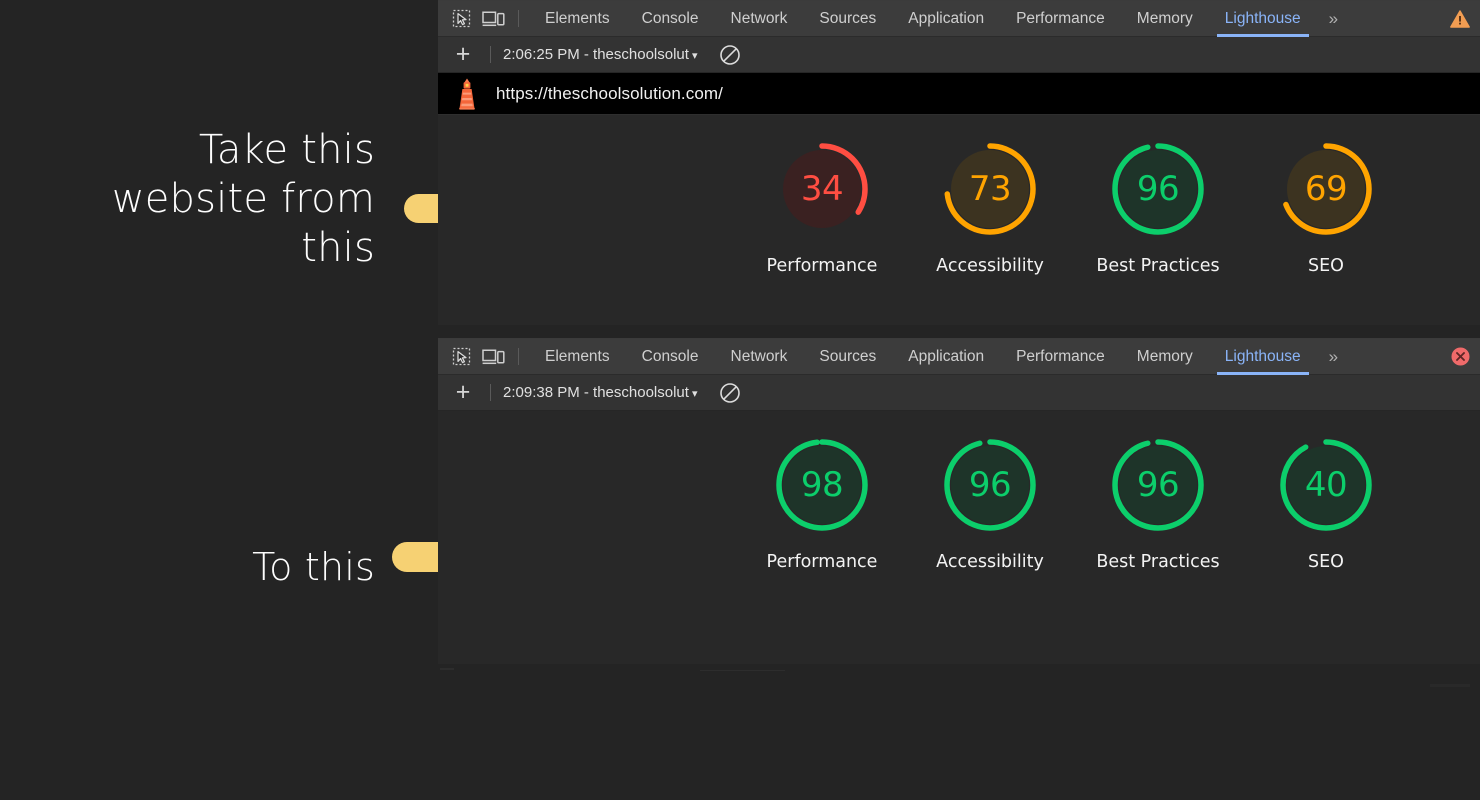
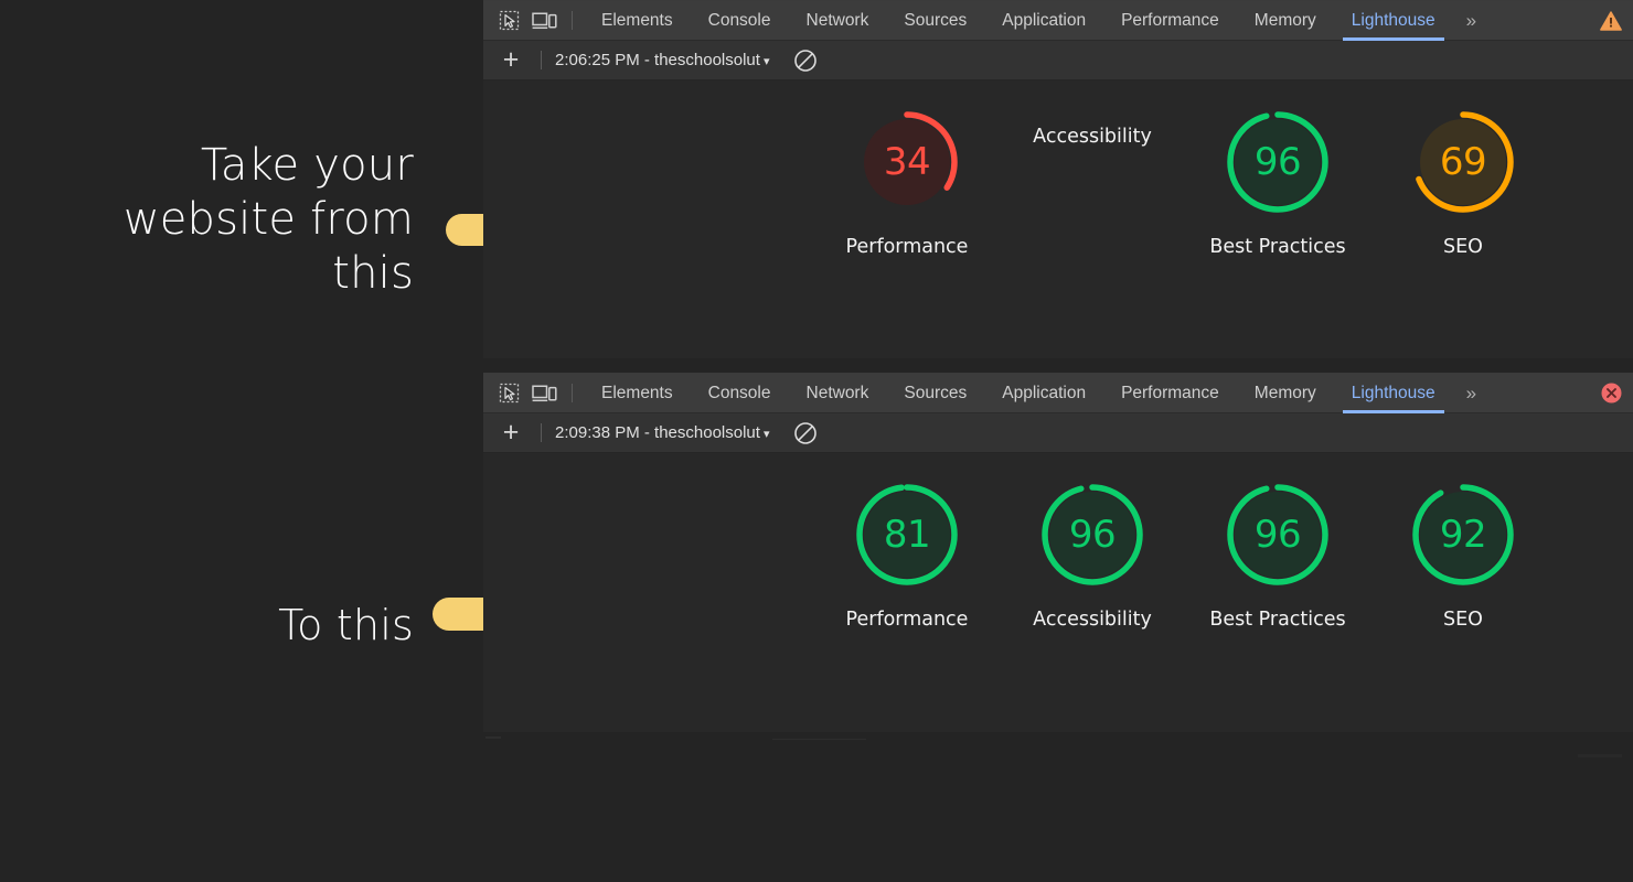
- Take this website from this
+ Take your website from this
  To this
  Elements
  Console
  Network
  Sources
  Application
  Performance
  Memory
  Lighthouse
  »
  +
  2:06:25 PM - theschoolsolut ▾
- https://theschoolsolution.com/
  34
  Performance
- 73
  Accessibility
  96
  Best Practices
  69
  SEO
  Elements
  Console
  Network
  Sources
  Application
  Performance
  Memory
  Lighthouse
  »
  +
  2:09:38 PM - theschoolsolut ▾
- 98
+ 81
  Performance
  96
  Accessibility
  96
  Best Practices
- 40
+ 92
  SEO
